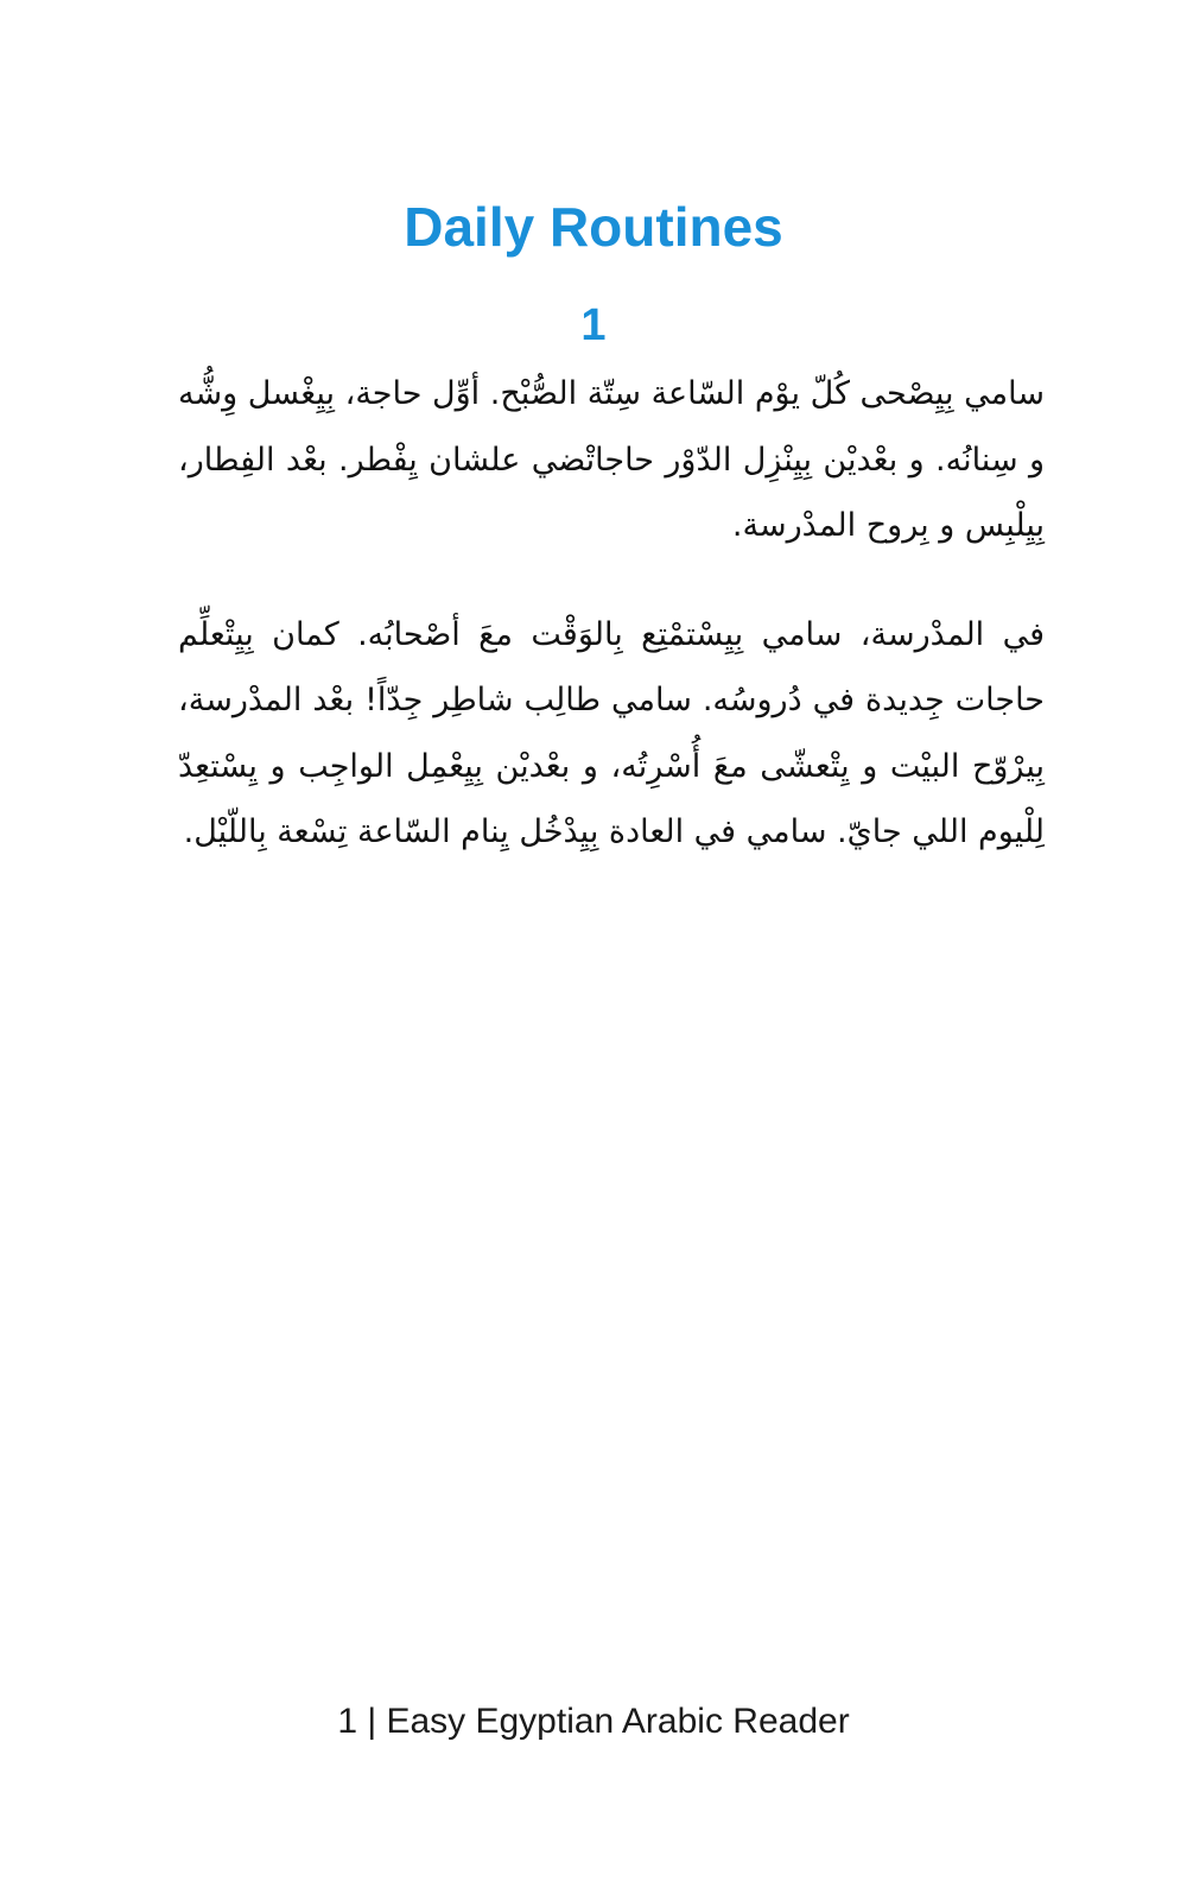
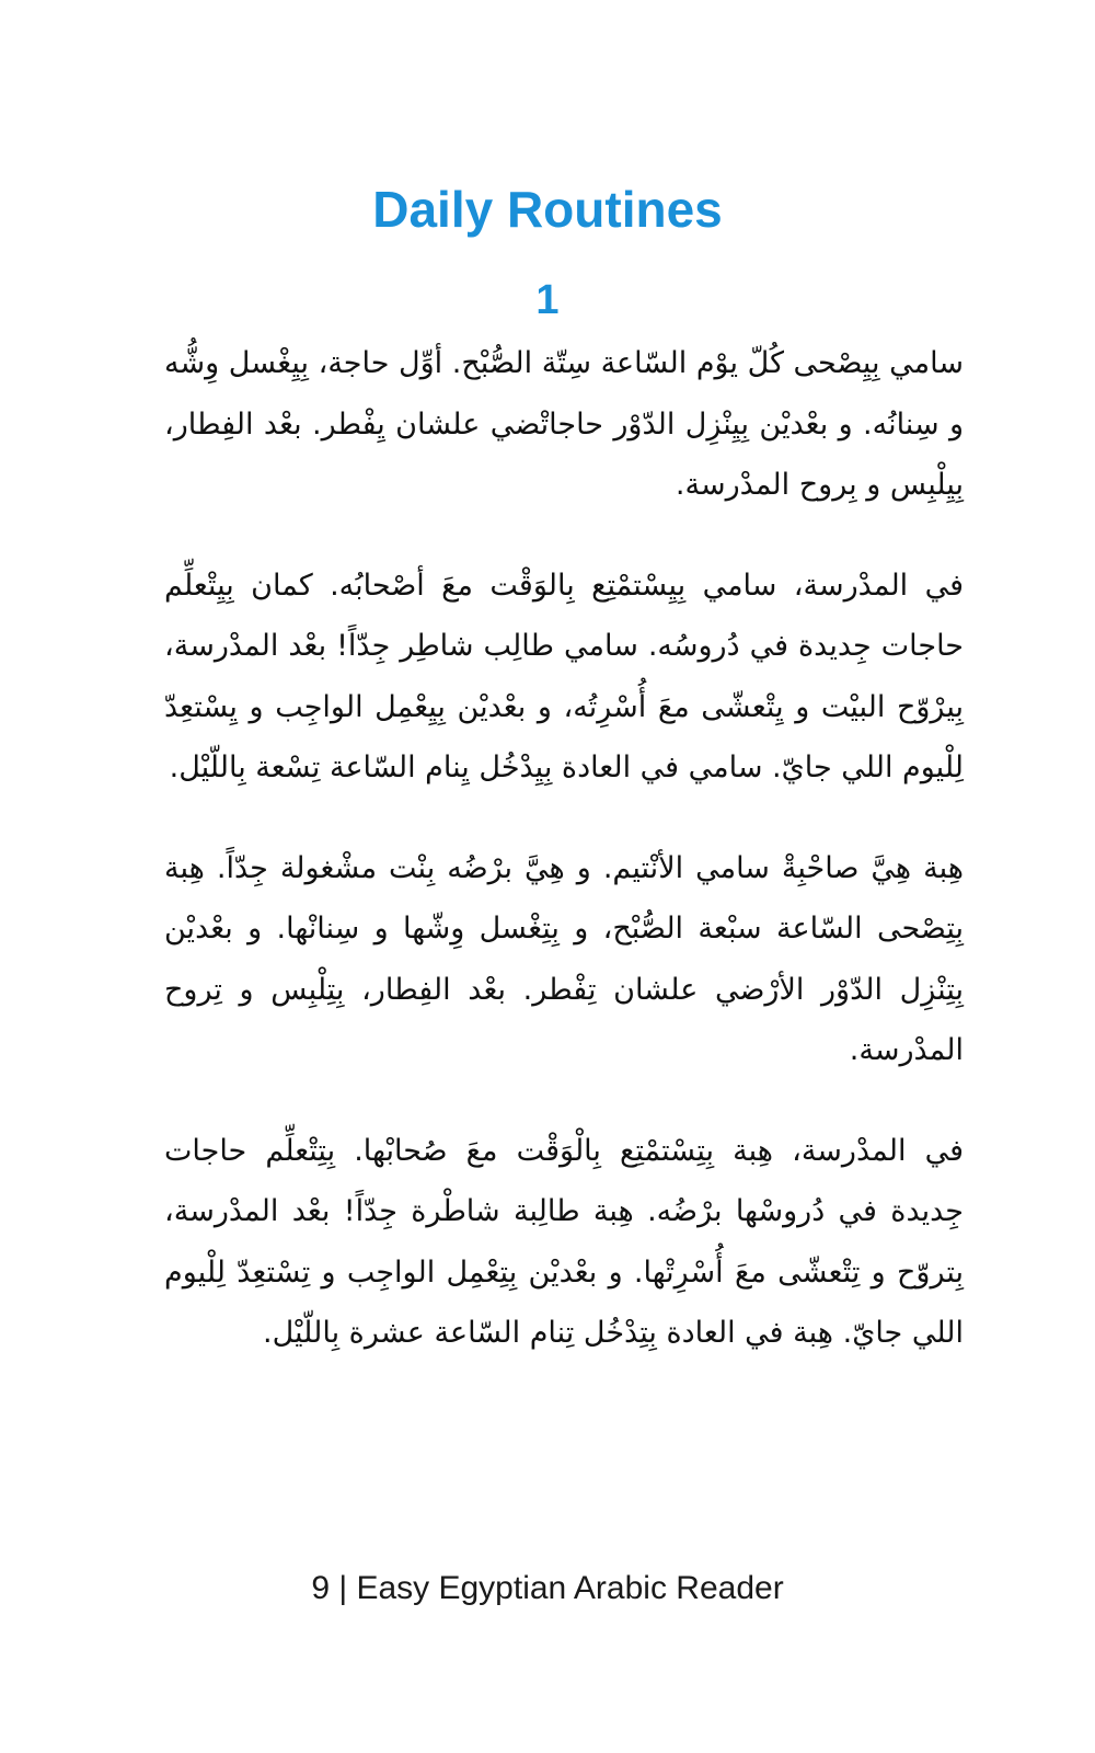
  Daily Routines
  1
  سامي بِيِصْحى كُلّ يوْم السّاعة سِتّة الصُّبْح. أوِّل حاجة، بِيِغْسل وِشُّه و سِنانُه. و بعْديْن بِيِنْزِل الدّوْر حاجاتْضي علشان يِفْطر. بعْد الفِطار، بِيِلْبِس و بِروح المدْرسة.
  في المدْرسة، سامي بِيِسْتمْتِع بِالوَقْت معَ أصْحابُه. كمان بِيِتْعلِّم حاجات جِديدة في دُروسُه. سامي طالِب شاطِر جِدّاً! بعْد المدْرسة، بِيرْوّح البيْت و يِتْعشّى معَ أُسْرِتُه، و بعْديْن بِيِعْمِل الواجِب و يِسْتعِدّ لِلْيوم اللي جايّ. سامي في العادة بِيِدْخُل يِنام السّاعة تِسْعة بِاللّيْل.
+ هِبة هِيَّ صاحْبِةْ سامي الأنْتيم. و هِيَّ برْضُه بِنْت مشْغولة جِدّاً. هِبة بِتِصْحى السّاعة سبْعة الصُّبْح، و بِتِغْسل وِشّها و سِنانْها. و بعْديْن بِتِنْزِل الدّوْر الأرْضي علشان تِفْطر. بعْد الفِطار، بِتِلْبِس و تِروح المدْرسة.
+ في المدْرسة، هِبة بِتِسْتمْتِع بِالْوَقْت معَ صُحابْها. بِتِتْعلِّم حاجات جِديدة في دُروسْها برْضُه. هِبة طالِبة شاطْرة جِدّاً! بعْد المدْرسة، بِتروّح و تِتْعشّى معَ أُسْرِتْها. و بعْديْن بِتِعْمِل الواجِب و تِسْتعِدّ لِلْيوم اللي جايّ. هِبة في العادة بِتِدْخُل تِنام السّاعة عشرة بِاللّيْل.
- 1 | Easy Egyptian Arabic Reader
+ 9 | Easy Egyptian Arabic Reader
